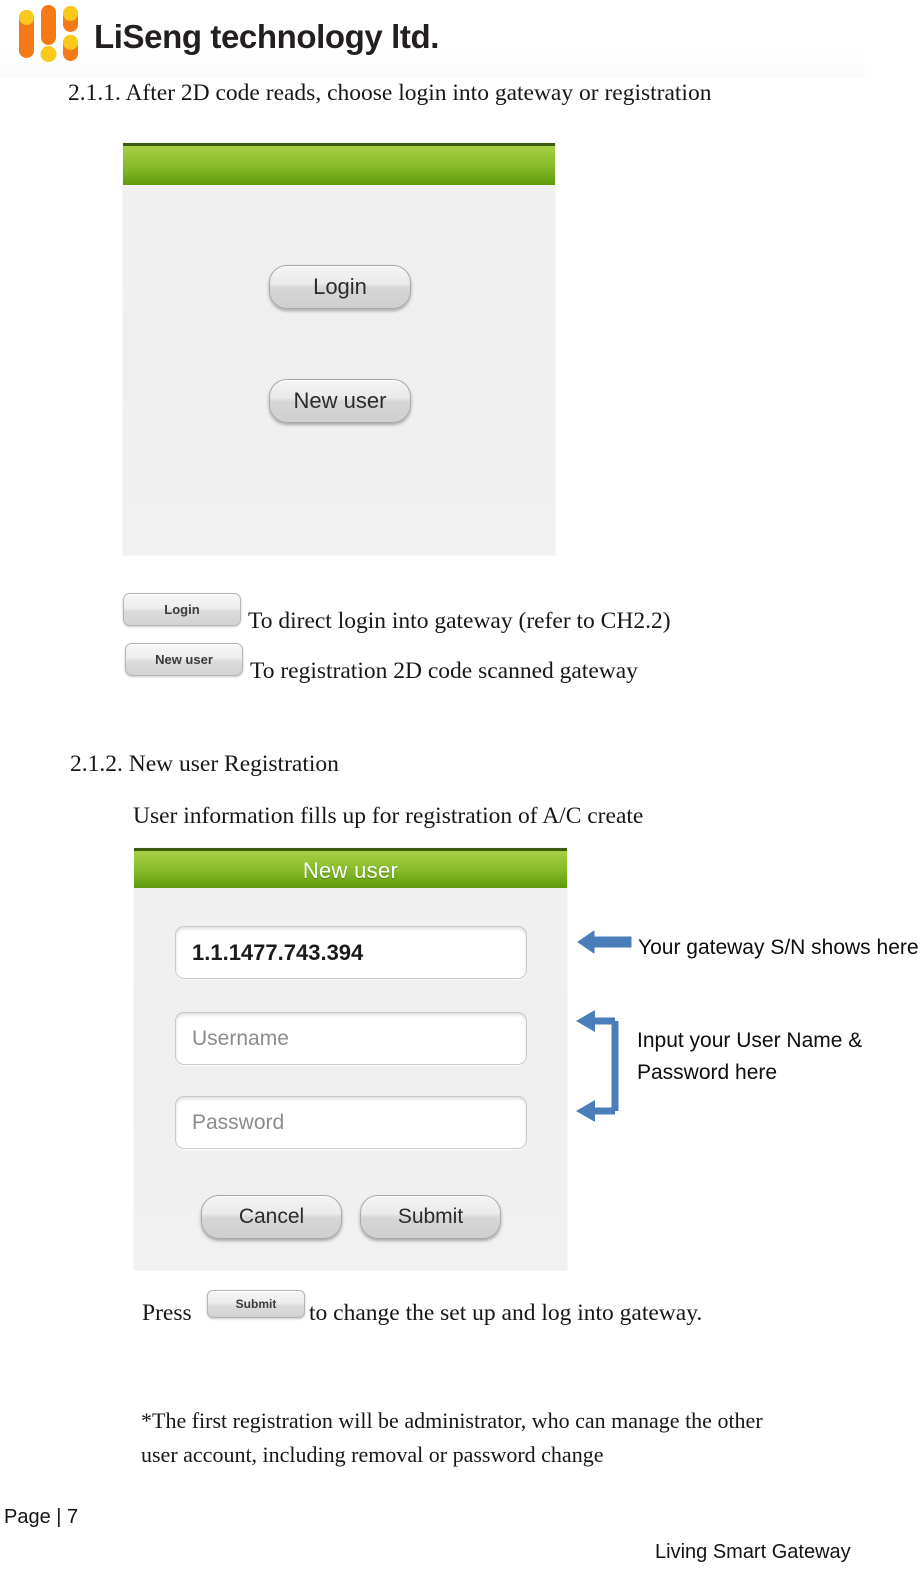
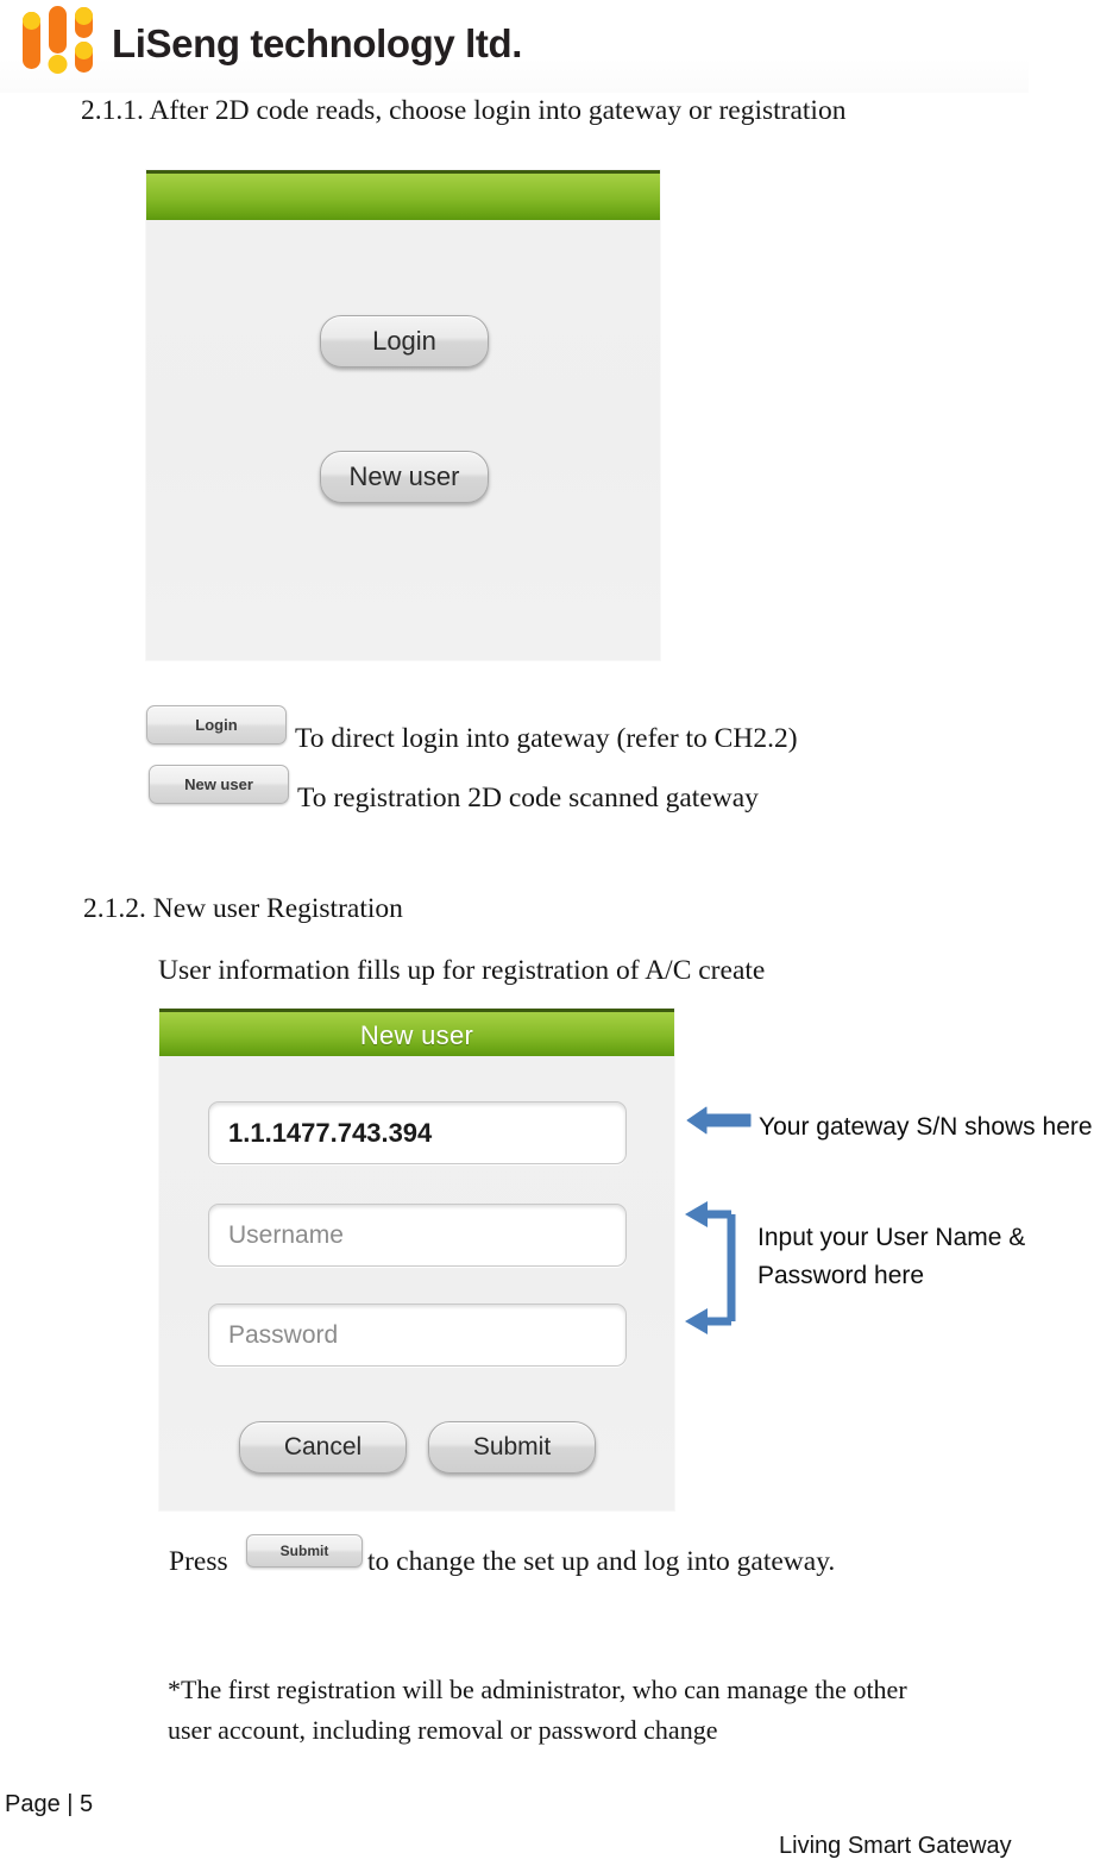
  LiSeng technology ltd.
  2.1.1. After 2D code reads, choose login into gateway or registration
  Login
  New user
  Login
  To direct login into gateway (refer to CH2.2)
  New user
  To registration 2D code scanned gateway
  2.1.2. New user Registration
  User information fills up for registration of A/C create
  New user
  1.1.1477.743.394
  Username
  Password
  Cancel
  Submit
  Your gateway S/N shows here
  Input your User Name &
  Password here
  Press
  Submit
  to change the set up and log into gateway.
  *The first registration will be administrator, who can manage the other
  user account, including removal or password change
- Page | 7
+ Page | 5
  Living Smart Gateway
